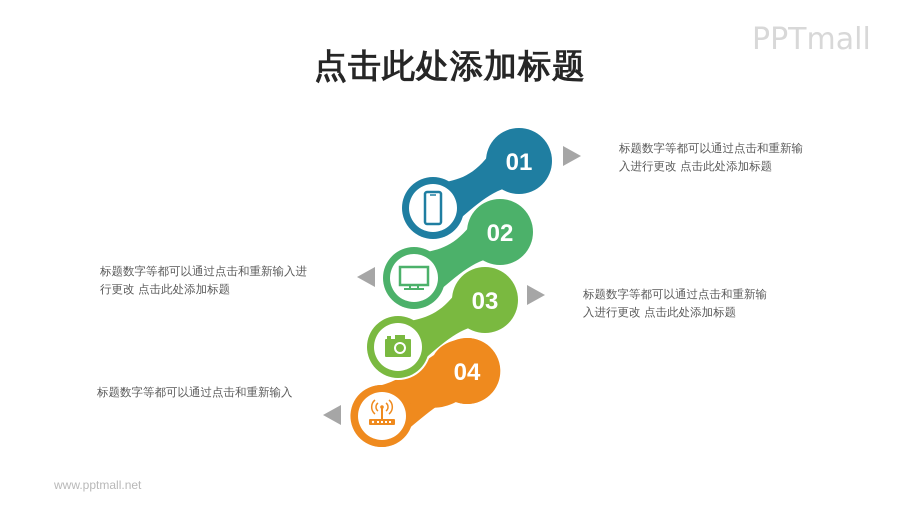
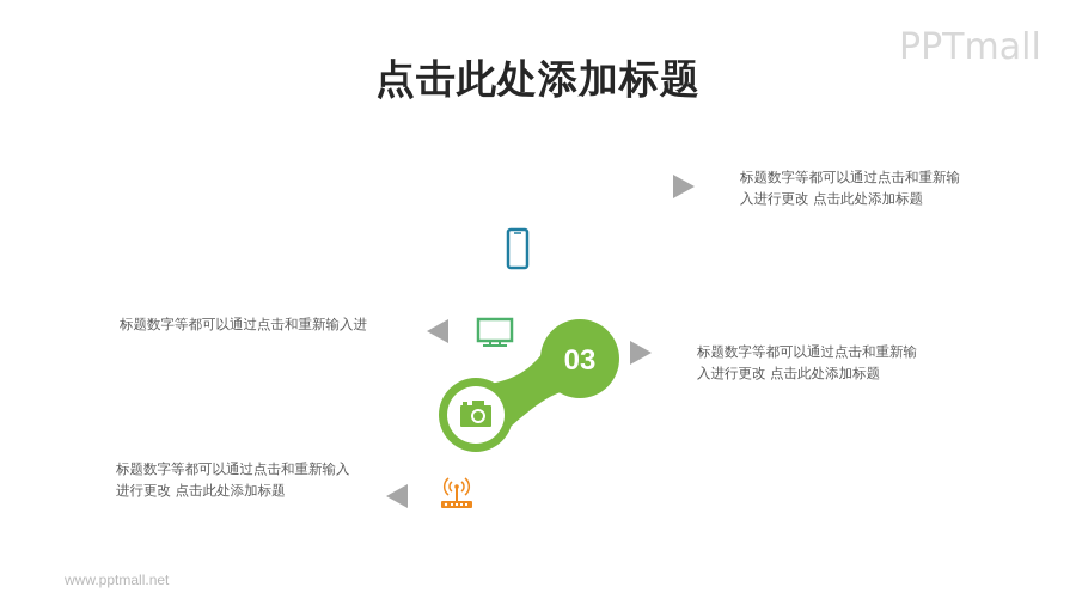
  点击此处添加标题
  PPTmall
  www.pptmall.net
- 04
  03
- 02
- 01
  标题数字等都可以通过点击和重新输
  入进行更改 点击此处添加标题
  标题数字等都可以通过点击和重新输入进
- 行更改 点击此处添加标题
  标题数字等都可以通过点击和重新输
  入进行更改 点击此处添加标题
  标题数字等都可以通过点击和重新输入
+ 进行更改 点击此处添加标题
